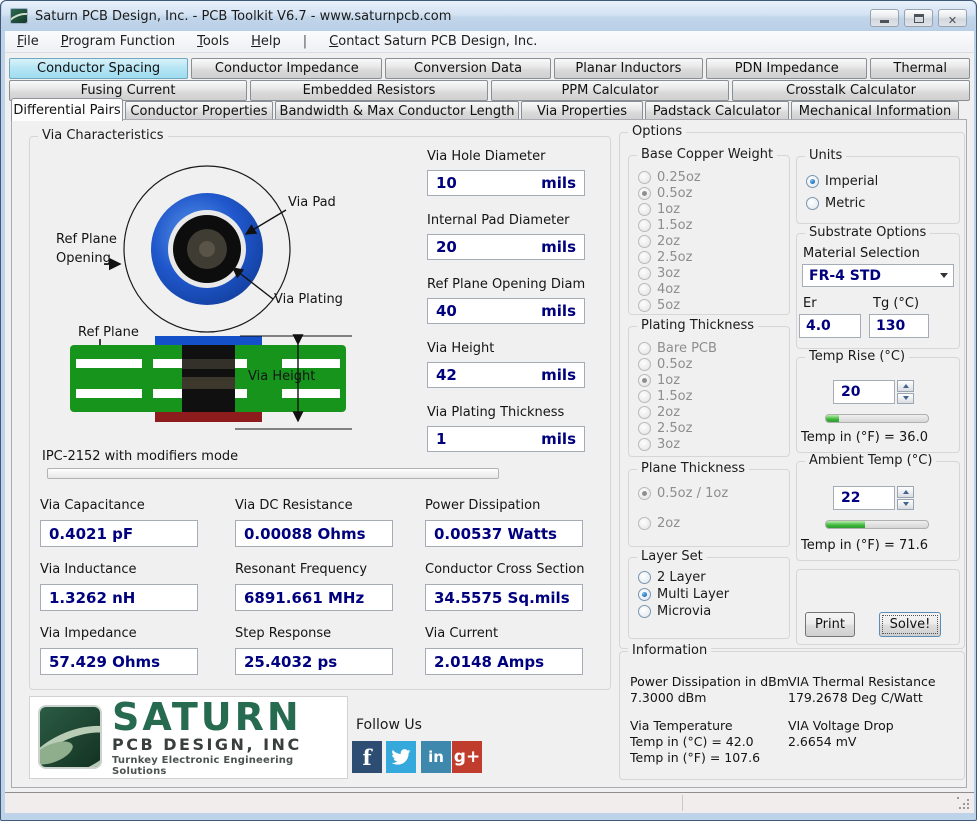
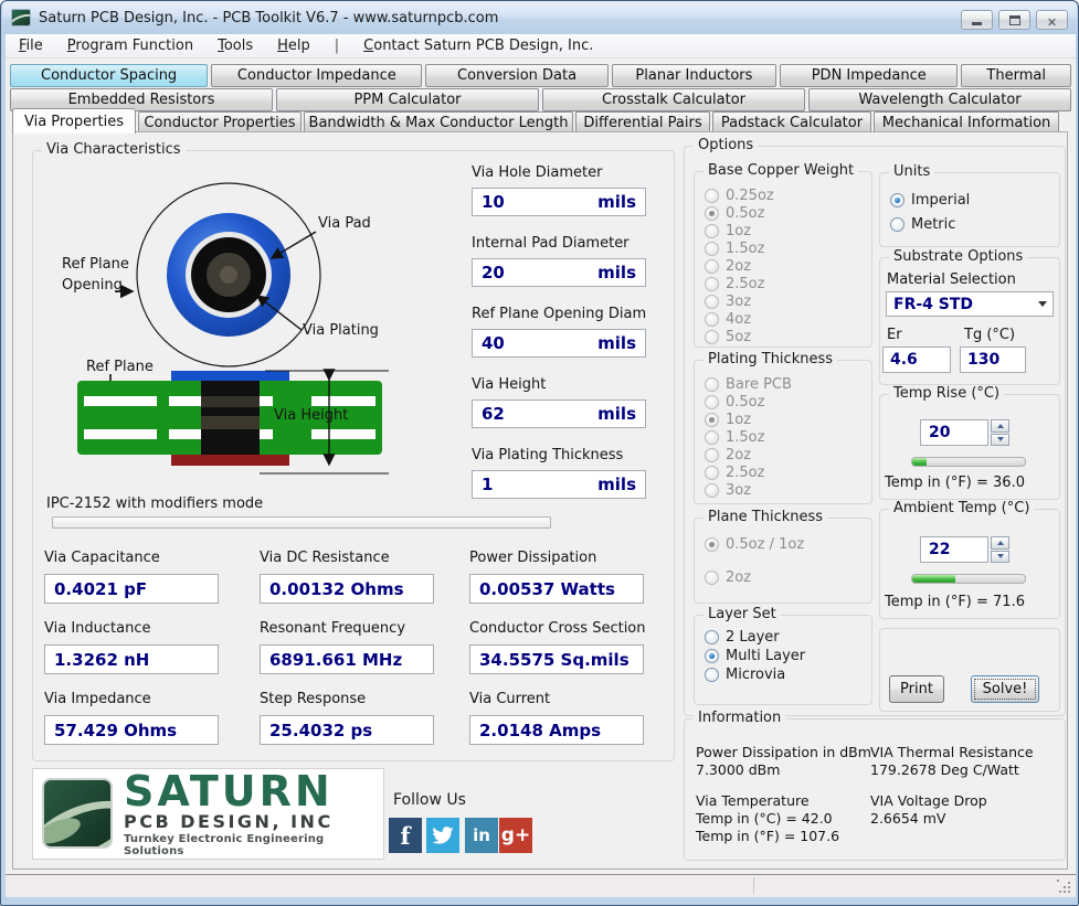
  Saturn PCB Design, Inc. - PCB Toolkit V6.7 - www.saturnpcb.com
  File
  Program Function
  Tools
  Help
  |
  Contact Saturn PCB Design, Inc.
  Conductor Spacing
  Conductor Impedance
  Conversion Data
  Planar Inductors
  PDN Impedance
  Thermal
- Fusing Current
  Embedded Resistors
  PPM Calculator
  Crosstalk Calculator
+ Wavelength Calculator
- Differential Pairs
+ Via Properties
  Conductor Properties
  Bandwidth & Max Conductor Length
- Via Properties
+ Differential Pairs
  Padstack Calculator
  Mechanical Information
  Via Characteristics
  Via Pad
  Ref Plane
  Opening
  Via Plating
  Ref Plane
  Via Height
  Via Hole Diameter
  10
  mils
  Internal Pad Diameter
  20
  mils
  Ref Plane Opening Diam
  40
  mils
  Via Height
- 42
+ 62
  mils
  Via Plating Thickness
  1
  mils
  IPC-2152 with modifiers mode
  Via Capacitance
  0.4021 pF
  Via DC Resistance
- 0.00088 Ohms
+ 0.00132 Ohms
  Power Dissipation
  0.00537 Watts
  Via Inductance
  1.3262 nH
  Resonant Frequency
  6891.661 MHz
  Conductor Cross Section
  34.5575 Sq.mils
  Via Impedance
  57.429 Ohms
  Step Response
  25.4032 ps
  Via Current
  2.0148 Amps
  Options
  Base Copper Weight
  0.25oz
  0.5oz
  1oz
  1.5oz
  2oz
  2.5oz
  3oz
  4oz
  5oz
  Plating Thickness
  Bare PCB
  0.5oz
  1oz
  1.5oz
  2oz
  2.5oz
  3oz
  Plane Thickness
  0.5oz / 1oz
  2oz
  Layer Set
  2 Layer
  Multi Layer
  Microvia
  Units
  Imperial
  Metric
  Substrate Options
  Material Selection
  FR-4 STD
  Er
  Tg (°C)
- 4.0
+ 4.6
  130
  Temp Rise (°C)
  20
  Temp in (°F) = 36.0
  Ambient Temp (°C)
  22
  Temp in (°F) = 71.6
  Print
  Solve!
  Information
  Power Dissipation in dBm
  7.3000 dBm
  VIA Thermal Resistance
  179.2678 Deg C/Watt
  Via Temperature
  Temp in (°C) = 42.0
  Temp in (°F) = 107.6
  VIA Voltage Drop
  2.6654 mV
  SATURN
  PCB DESIGN, INC
  Turnkey Electronic Engineering Solutions
  Follow Us
